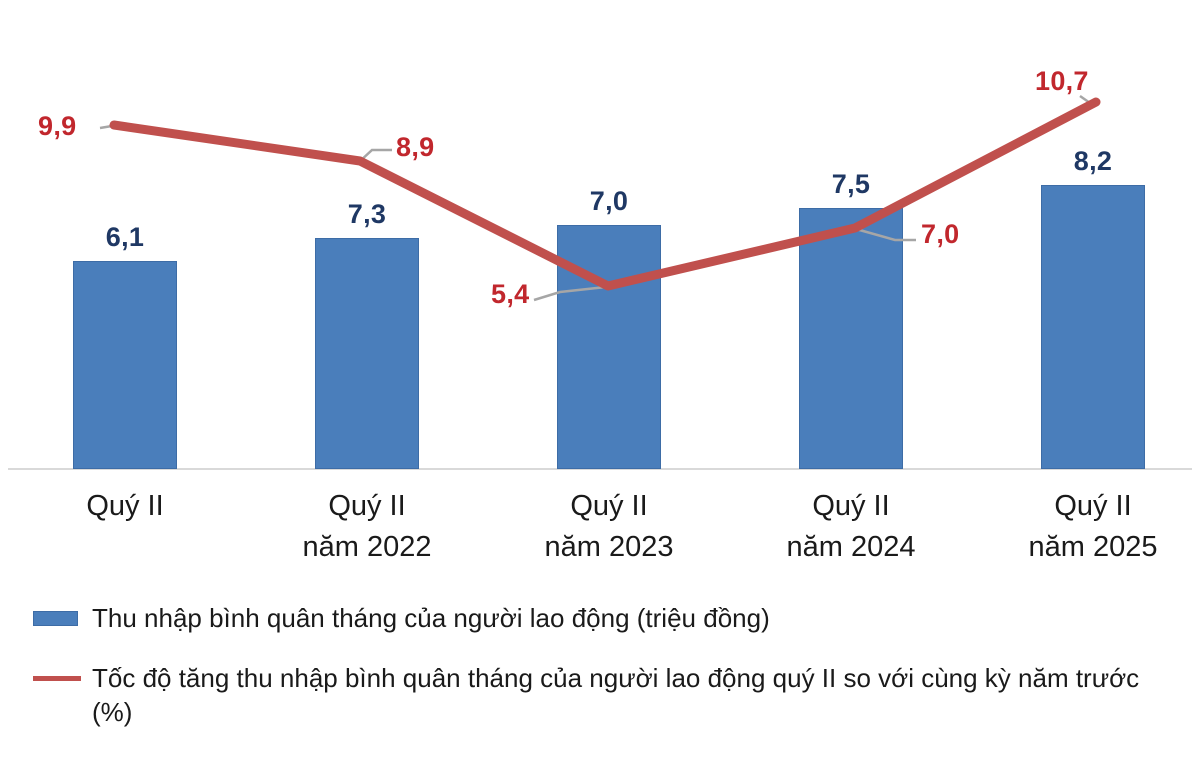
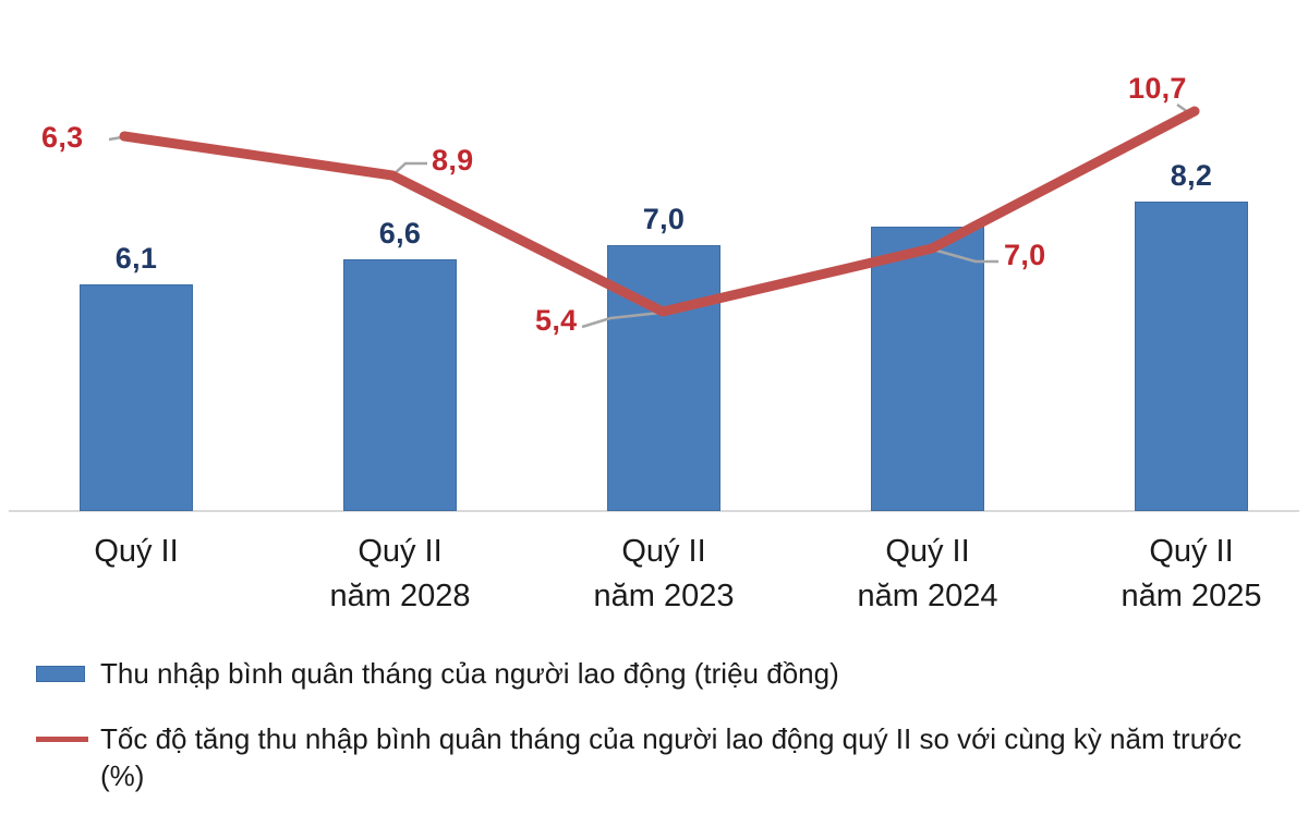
  6,1
- 7,3
+ 6,6
  7,0
- 7,5
  8,2
- 9,9
+ 6,3
  8,9
  5,4
  7,0
  10,7
  Quý II
  Quý II
- năm 2022
+ năm 2028
  Quý II
  năm 2023
  Quý II
  năm 2024
  Quý II
  năm 2025
  Thu nhập bình quân tháng của người lao động (triệu đồng)
  Tốc độ tăng thu nhập bình quân tháng của người lao động quý II so với cùng kỳ năm trước (%)
